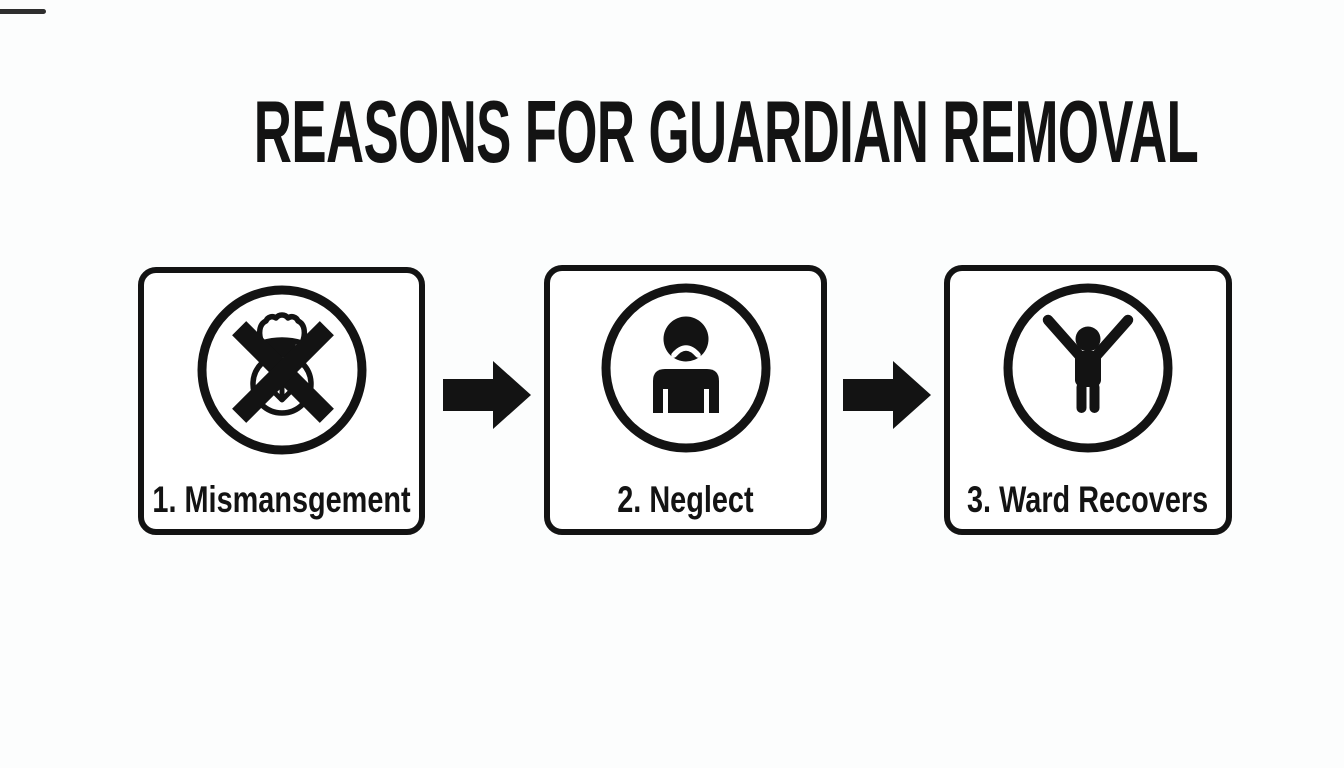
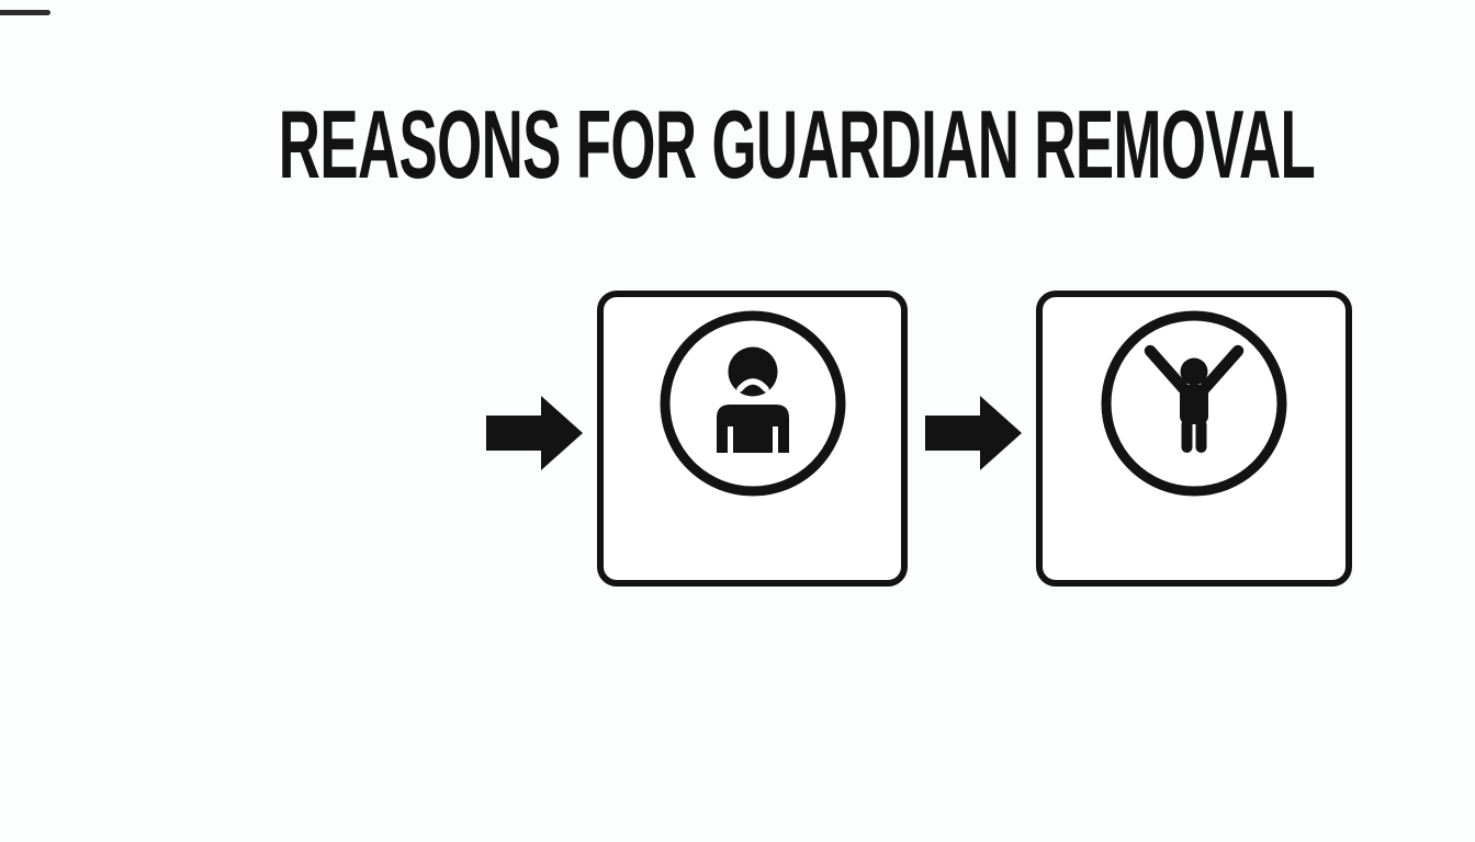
  REASONS FOR GUARDIAN REMOVAL
- 1. Mismansgement
- 2. Neglect
- 3. Ward Recovers
